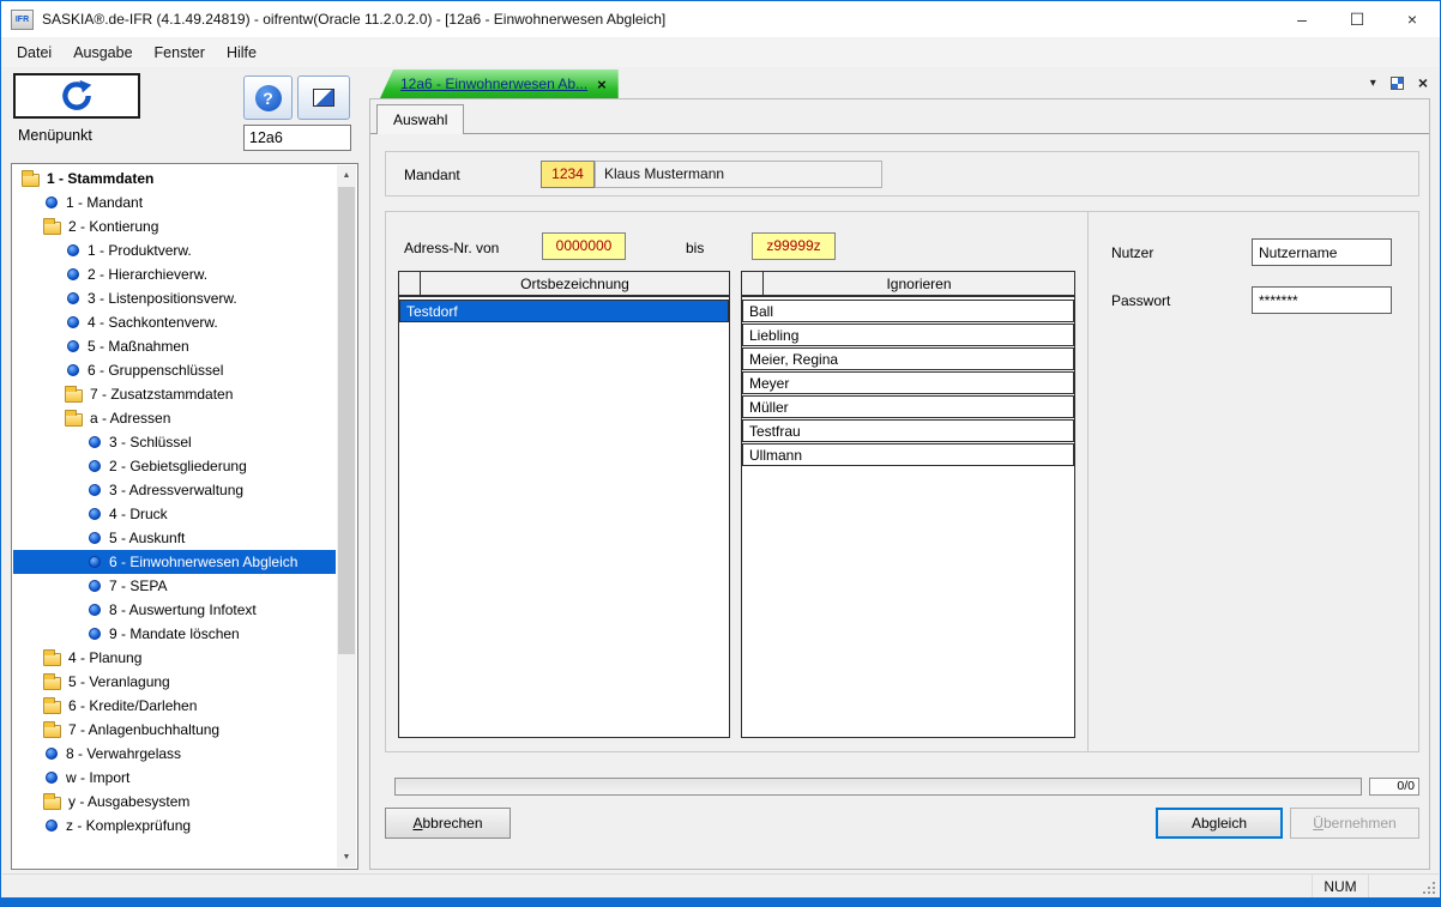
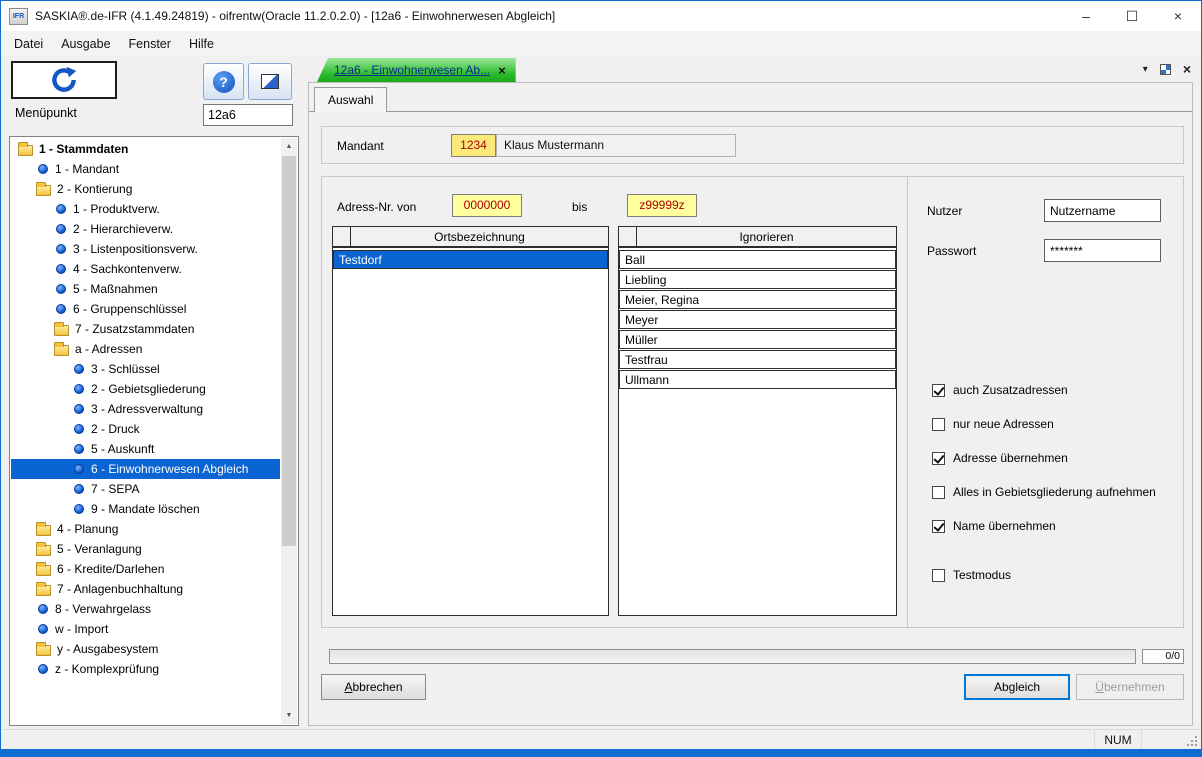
  SASKIA®.de-IFR (4.1.49.24819) - oifrentw(Oracle 11.2.0.2.0) - [12a6 - Einwohnerwesen Abgleich]
  –
  ☐
  ×
  Datei
  Ausgabe
  Fenster
  Hilfe
  Menüpunkt
  ?
  12a6
  1 - Stammdaten
  1 - Mandant
  2 - Kontierung
  1 - Produktverw.
  2 - Hierarchieverw.
  3 - Listenpositionsverw.
  4 - Sachkontenverw.
  5 - Maßnahmen
  6 - Gruppenschlüssel
  7 - Zusatzstammdaten
  a - Adressen
  3 - Schlüssel
  2 - Gebietsgliederung
  3 - Adressverwaltung
- 4 - Druck
+ 2 - Druck
  5 - Auskunft
  6 - Einwohnerwesen Abgleich
  7 - SEPA
- 8 - Auswertung Infotext
  9 - Mandate löschen
  4 - Planung
  5 - Veranlagung
  6 - Kredite/Darlehen
  7 - Anlagenbuchhaltung
  8 - Verwahrgelass
  w - Import
  y - Ausgabesystem
  z - Komplexprüfung
  12a6 - Einwohnerwesen Ab...
  ×
  ▾
  ×
  Auswahl
  Mandant
  1234
  Klaus Mustermann
  Adress-Nr. von
  0000000
  bis
  z99999z
  Ortsbezeichnung
  Testdorf
  Ignorieren
  Ball
  Liebling
  Meier, Regina
  Meyer
  Müller
  Testfrau
  Ullmann
  Nutzer
  Nutzername
  Passwort
  *******
+ auch Zusatzadressen
+ nur neue Adressen
+ Adresse übernehmen
+ Alles in Gebietsgliederung aufnehmen
+ Name übernehmen
+ Testmodus
  0/0
  Abbrechen
  Abgleich
  Übernehmen
  NUM
